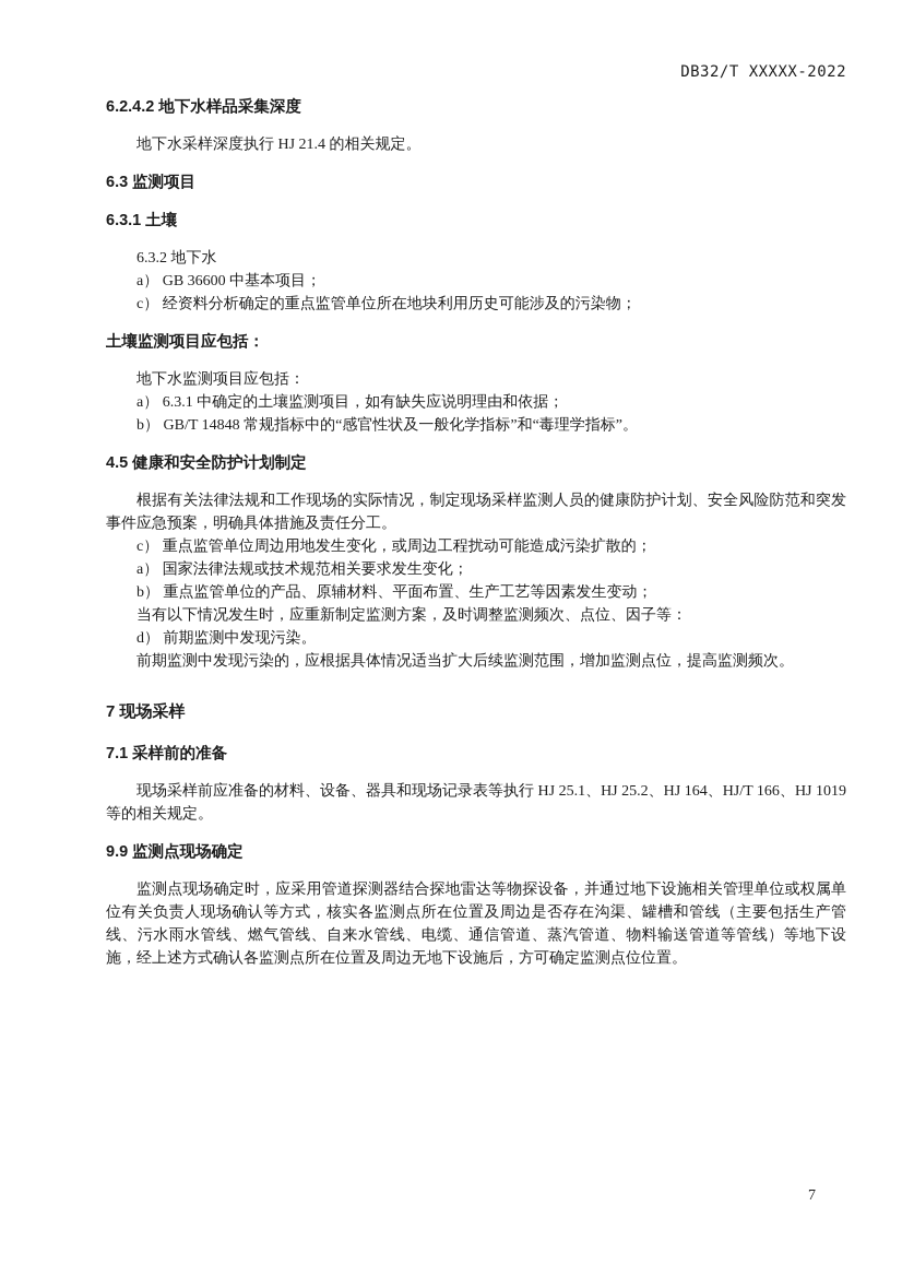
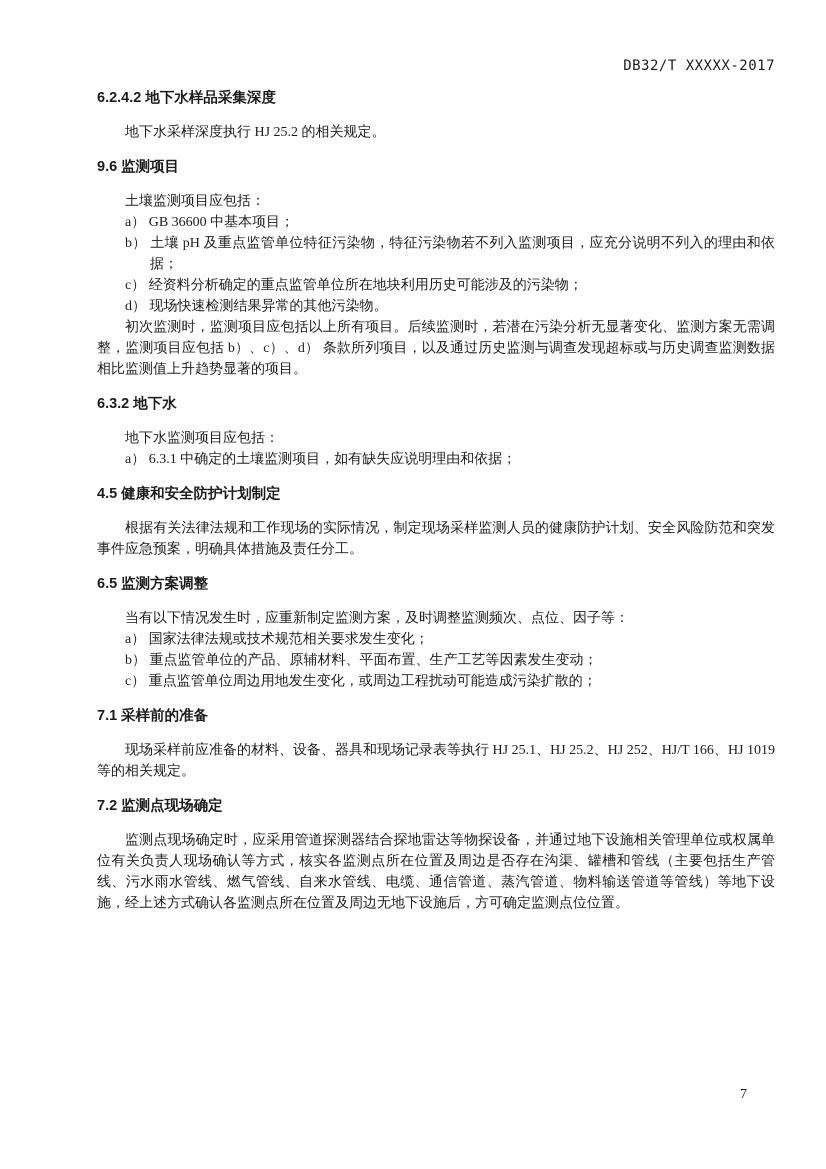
- DB32/T XXXXX-2022
+ DB32/T XXXXX-2017
  6.2.4.2 地下水样品采集深度
- 地下水采样深度执行 HJ 21.4 的相关规定。
+ 地下水采样深度执行 HJ 25.2 的相关规定。
- 6.3 监测项目
+ 9.6 监测项目
- 6.3.1 土壤
- 6.3.2 地下水
+ 土壤监测项目应包括：
  a） GB 36600 中基本项目；
+ b） 土壤 pH 及重点监管单位特征污染物，特征污染物若不列入监测项目，应充分说明不列入的理由和依据；
  c） 经资料分析确定的重点监管单位所在地块利用历史可能涉及的污染物；
+ d） 现场快速检测结果异常的其他污染物。
+ 初次监测时，监测项目应包括以上所有项目。后续监测时，若潜在污染分析无显著变化、监测方案无需调整，监测项目应包括 b）、c）、d） 条款所列项目，以及通过历史监测与调查发现超标或与历史调查监测数据相比监测值上升趋势显著的项目。
- 土壤监测项目应包括：
+ 6.3.2 地下水
  地下水监测项目应包括：
  a） 6.3.1 中确定的土壤监测项目，如有缺失应说明理由和依据；
- b） GB/T 14848 常规指标中的“感官性状及一般化学指标”和“毒理学指标”。
  4.5 健康和安全防护计划制定
  根据有关法律法规和工作现场的实际情况，制定现场采样监测人员的健康防护计划、安全风险防范和突发事件应急预案，明确具体措施及责任分工。
+ 6.5 监测方案调整
- c） 重点监管单位周边用地发生变化，或周边工程扰动可能造成污染扩散的；
+ 当有以下情况发生时，应重新制定监测方案，及时调整监测频次、点位、因子等：
  a） 国家法律法规或技术规范相关要求发生变化；
  b） 重点监管单位的产品、原辅材料、平面布置、生产工艺等因素发生变动；
- 当有以下情况发生时，应重新制定监测方案，及时调整监测频次、点位、因子等：
+ c） 重点监管单位周边用地发生变化，或周边工程扰动可能造成污染扩散的；
- d） 前期监测中发现污染。
- 前期监测中发现污染的，应根据具体情况适当扩大后续监测范围，增加监测点位，提高监测频次。
- 7 现场采样
  7.1 采样前的准备
- 现场采样前应准备的材料、设备、器具和现场记录表等执行 HJ 25.1、HJ 25.2、HJ 164、HJ/T 166、HJ 1019 等的相关规定。
+ 现场采样前应准备的材料、设备、器具和现场记录表等执行 HJ 25.1、HJ 25.2、HJ 252、HJ/T 166、HJ 1019 等的相关规定。
- 9.9 监测点现场确定
+ 7.2 监测点现场确定
  监测点现场确定时，应采用管道探测器结合探地雷达等物探设备，并通过地下设施相关管理单位或权属单位有关负责人现场确认等方式，核实各监测点所在位置及周边是否存在沟渠、罐槽和管线（主要包括生产管线、污水雨水管线、燃气管线、自来水管线、电缆、通信管道、蒸汽管道、物料输送管道等管线）等地下设施，经上述方式确认各监测点所在位置及周边无地下设施后，方可确定监测点位位置。
  7
